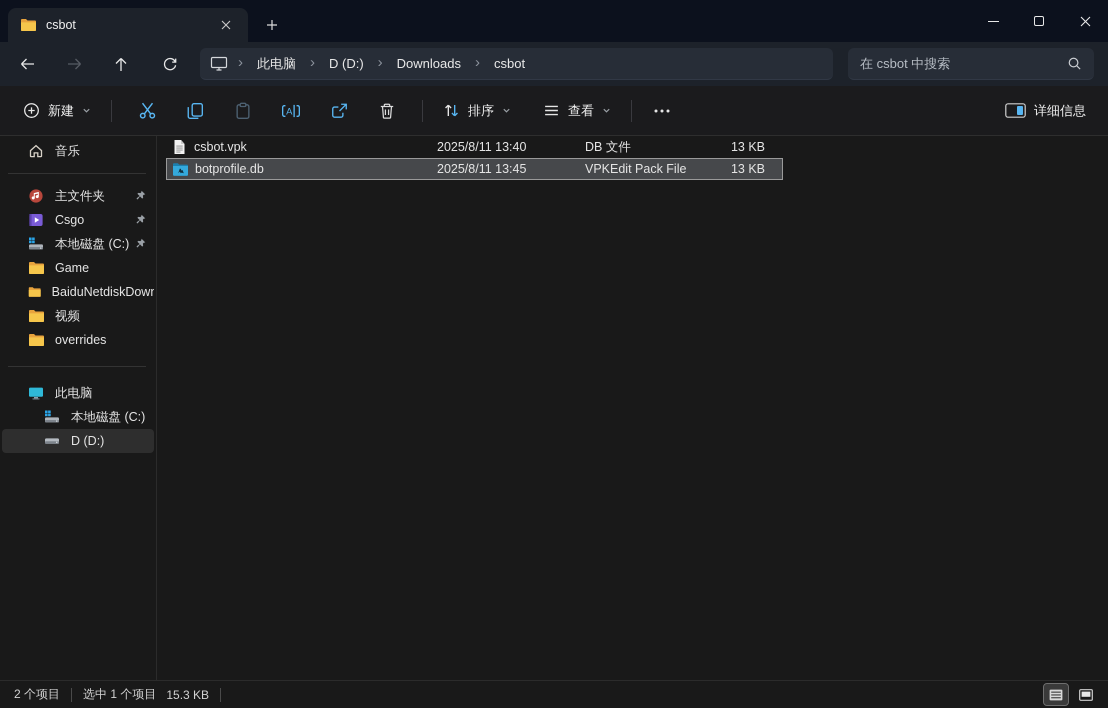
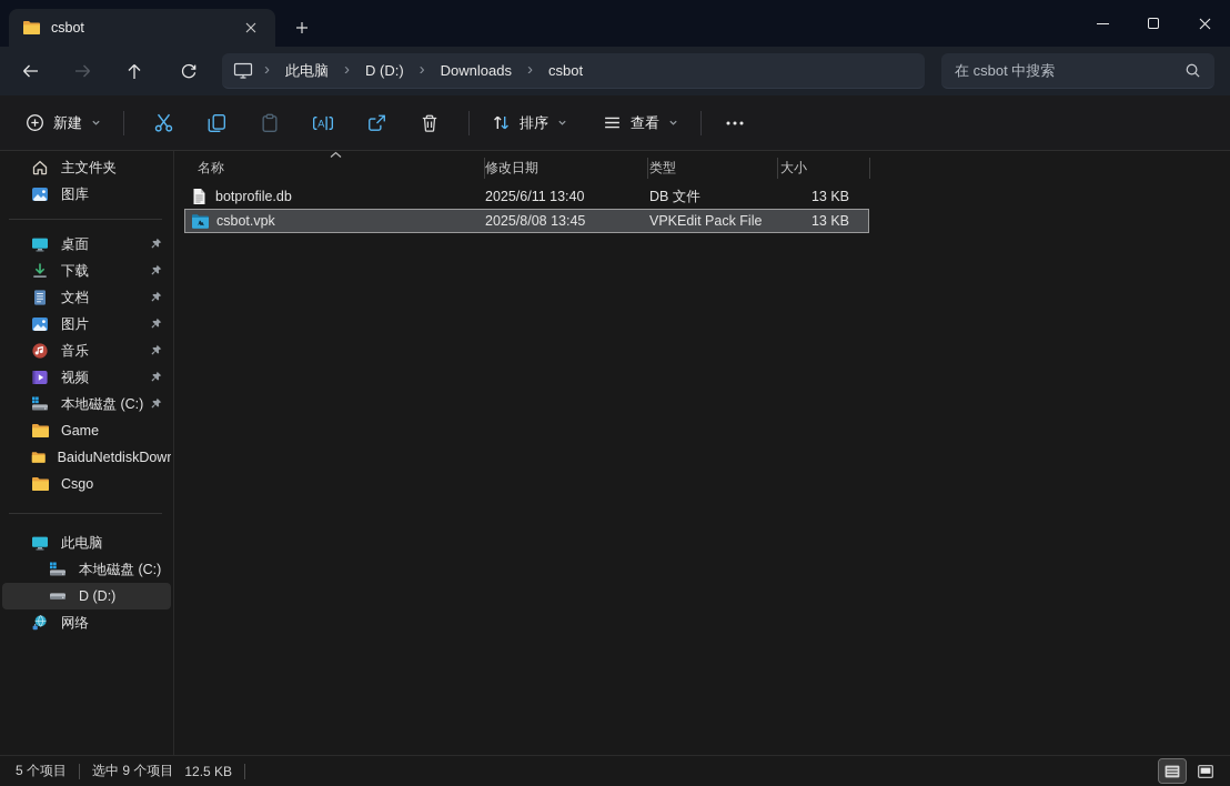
  csbot
  ›
  此电脑
  ›
  D (D:)
  ›
  Downloads
  ›
  csbot
  在 csbot 中搜索
  新建
  A
  排序
  查看
- 详细信息
- 音乐
+ 主文件夹
+ 图库
+ 桌面
+ 下载
+ 文档
+ 图片
- 主文件夹
+ 音乐
- Csgo
+ 视频
  本地磁盘 (C:)
  Game
  BaiduNetdiskDown
- 视频
+ Csgo
- overrides
  此电脑
  本地磁盘 (C:)
  D (D:)
+ 网络
+ 名称
+ 修改日期
+ 类型
+ 大小
- csbot.vpk
+ botprofile.db
- 2025/8/11 13:40
+ 2025/6/11 13:40
  DB 文件
  13 KB
- botprofile.db
+ csbot.vpk
- 2025/8/11 13:45
+ 2025/8/08 13:45
  VPKEdit Pack File
  13 KB
- 2 个项目
+ 5 个项目
- 选中 1 个项目
+ 选中 9 个项目
- 15.3 KB
+ 12.5 KB
